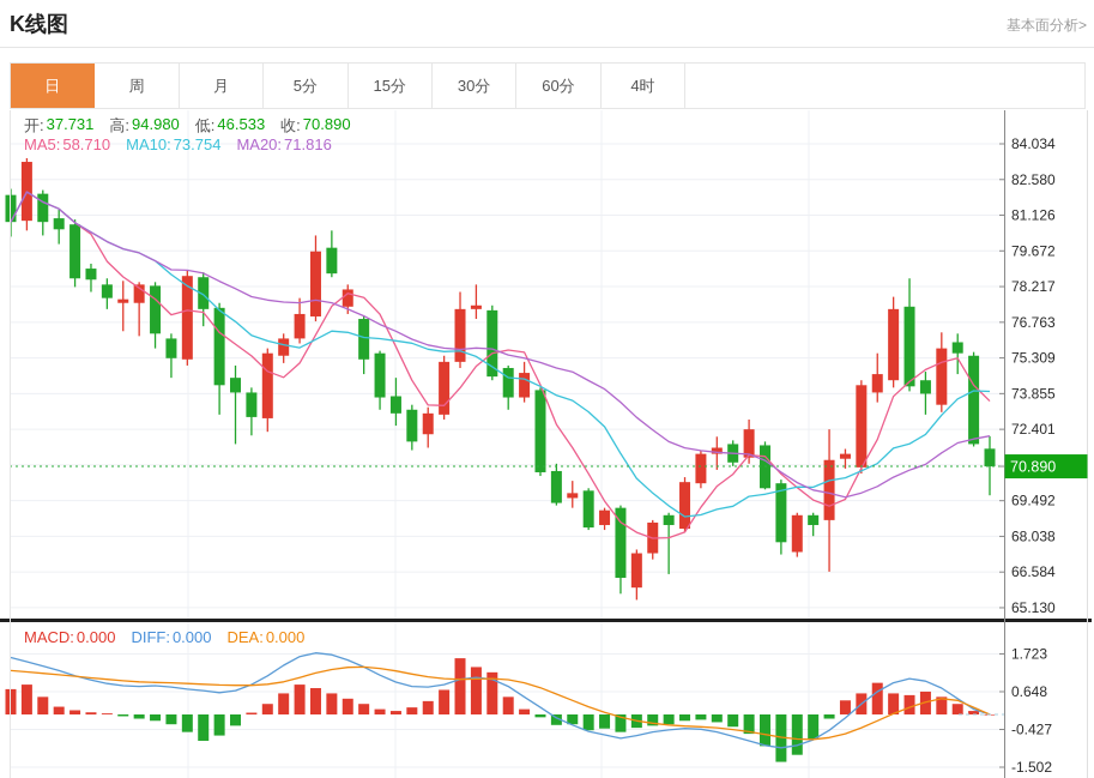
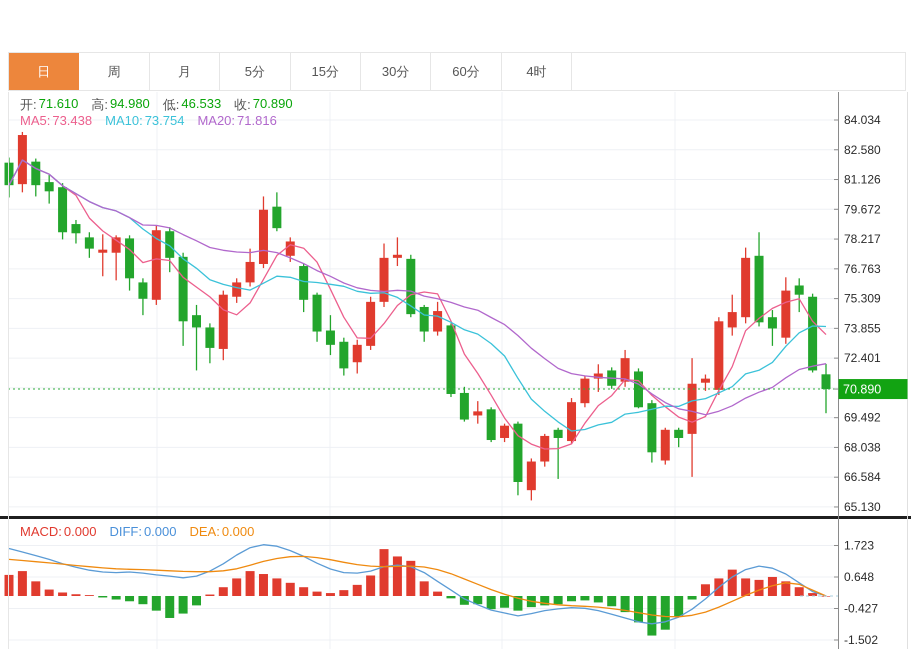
- K线图
- 基本面分析>
  日
  周
  月
  5分
  15分
  30分
  60分
  4时
  84.034
  82.580
  81.126
  79.672
  78.217
  76.763
  75.309
  73.855
  72.401
  69.492
  68.038
  66.584
  65.130
  70.890
  1.723
  0.648
  -0.427
  -1.502
  开:
- 37.731
+ 71.610
  高:
  94.980
  低:
  46.533
  收:
  70.890
  MA5:
- 58.710
+ 73.438
  MA10:
  73.754
  MA20:
  71.816
  MACD:
  0.000
  DIFF:
  0.000
  DEA:
  0.000
